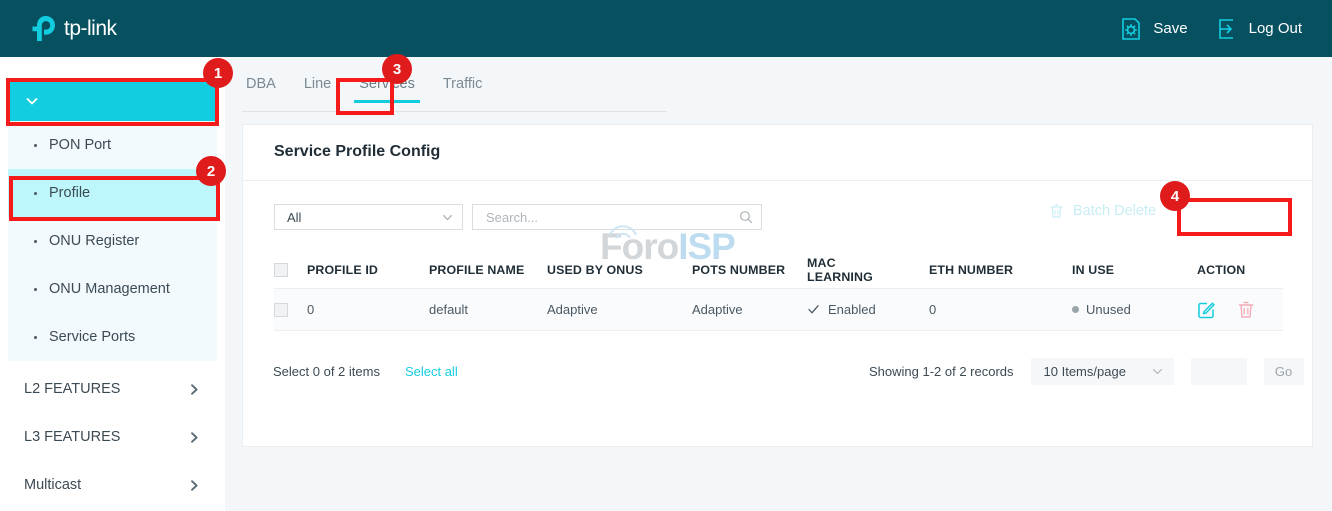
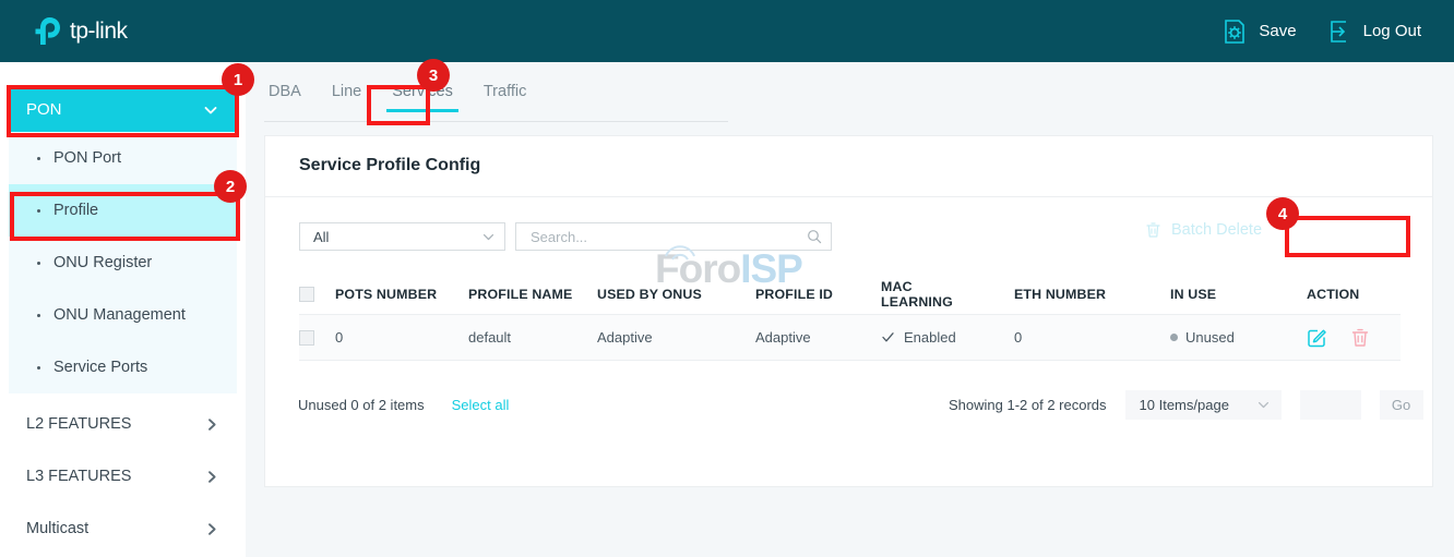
  tp-link
  Save
  Log Out
+ PON
  PON Port
  Profile
  ONU Register
  ONU Management
  Service Ports
  L2 FEATURES
  L3 FEATURES
  Multicast
  DBA
  Line
  Services
  Traffic
  Service Profile Config
  All
  Search...
  Batch Delete
- PROFILE ID
+ POTS NUMBER
  PROFILE NAME
  USED BY ONUS
- POTS NUMBER
+ PROFILE ID
  MAC
  LEARNING
  ETH NUMBER
  IN USE
  ACTION
  0
  default
  Adaptive
  Adaptive
  Enabled
  0
  Unused
- Select 0 of 2 items
+ Unused 0 of 2 items
  Select all
  Showing 1-2 of 2 records
  10 Items/page
  Go
  Foro
  ISP
  1
  2
  3
  4
